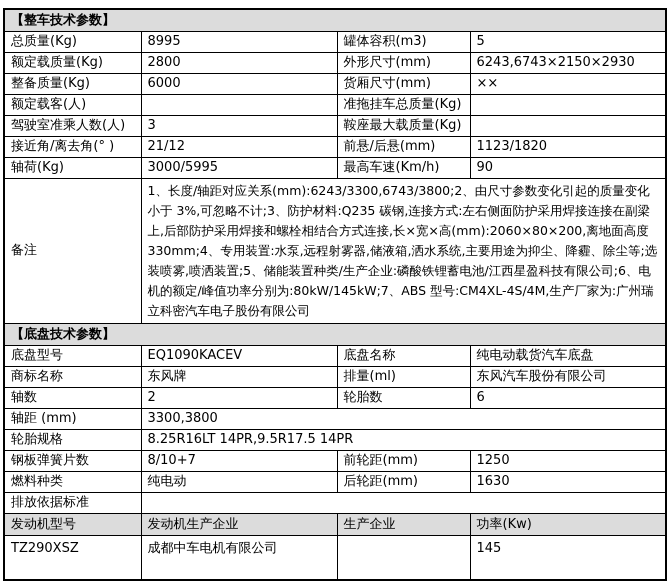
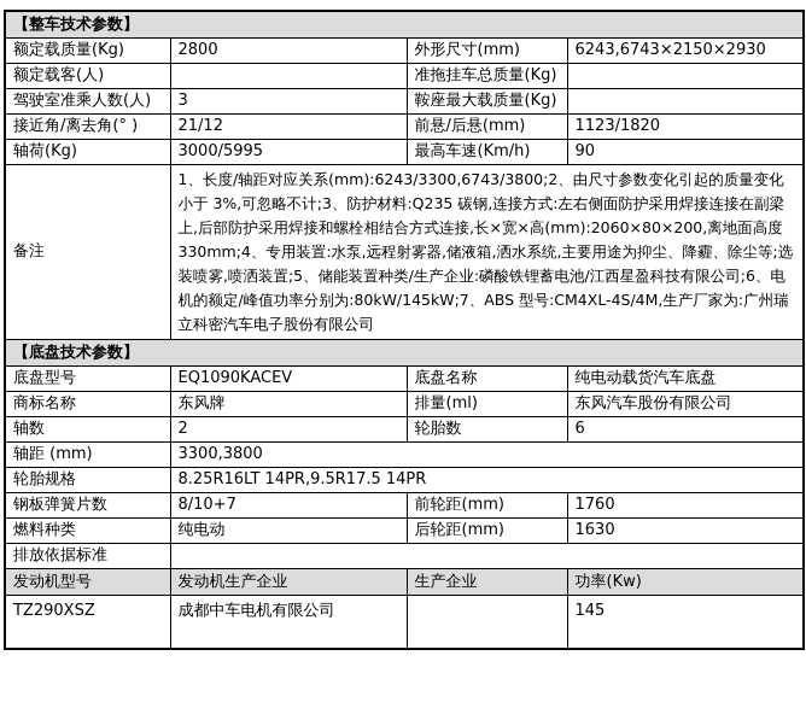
  【整车技术参数】
- 总质量(Kg)	8995	罐体容积(m3)	5
  额定载质量(Kg)	2800	外形尺寸(mm)	6243,6743×2150×2930
- 整备质量(Kg)	6000	货厢尺寸(mm)	××
  额定载客(人)		准拖挂车总质量(Kg)
  驾驶室准乘人数(人)	3	鞍座最大载质量(Kg)
  接近角/离去角(° )	21/12	前悬/后悬(mm)	1123/1820
  轴荷(Kg)	3000/5995	最高车速(Km/h)	90
  备注	1、长度/轴距对应关系(mm):6243/3300,6743/3800;2、由尺寸参数变化引起的质量变化小于 3%,可忽略不计;3、防护材料:Q235 碳钢,连接方式:左右侧面防护采用焊接连接在副梁上,后部防护采用焊接和螺栓相结合方式连接,长×宽×高(mm):2060×80×200,离地面高度 330mm;4、专用装置:水泵,远程射雾器,储液箱,洒水系统,主要用途为抑尘、降霾、除尘等;选装喷雾,喷洒装置;5、储能装置种类/生产企业:磷酸铁锂蓄电池/江西星盈科技有限公司;6、电机的额定/峰值功率分别为:80kW/145kW;7、ABS 型号:CM4XL-4S/4M,生产厂家为:广州瑞立科密汽车电子股份有限公司
  【底盘技术参数】
  底盘型号	EQ1090KACEV	底盘名称	纯电动载货汽车底盘
  商标名称	东风牌	排量(ml)	东风汽车股份有限公司
  轴数	2	轮胎数	6
  轴距 (mm)	3300,3800
  轮胎规格	8.25R16LT 14PR,9.5R17.5 14PR
- 钢板弹簧片数	8/10+7	前轮距(mm)	1250
+ 钢板弹簧片数	8/10+7	前轮距(mm)	1760
  燃料种类	纯电动	后轮距(mm)	1630
  排放依据标准
  发动机型号	发动机生产企业	生产企业	功率(Kw)
  TZ290XSZ	成都中车电机有限公司		145
